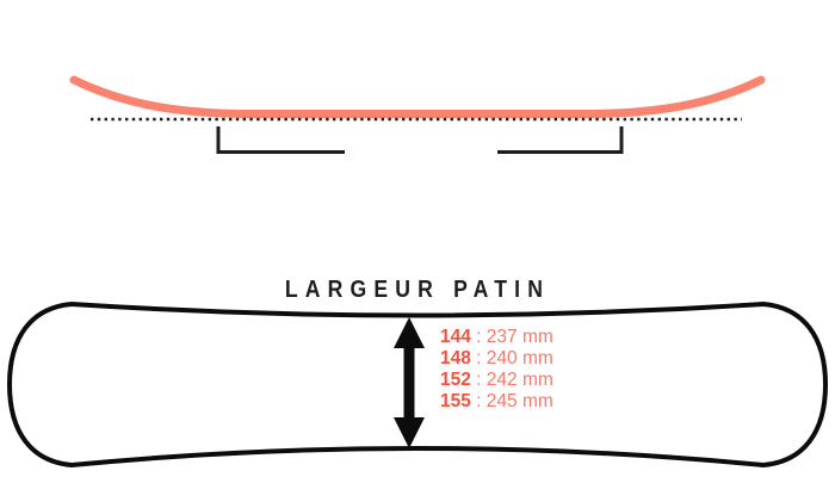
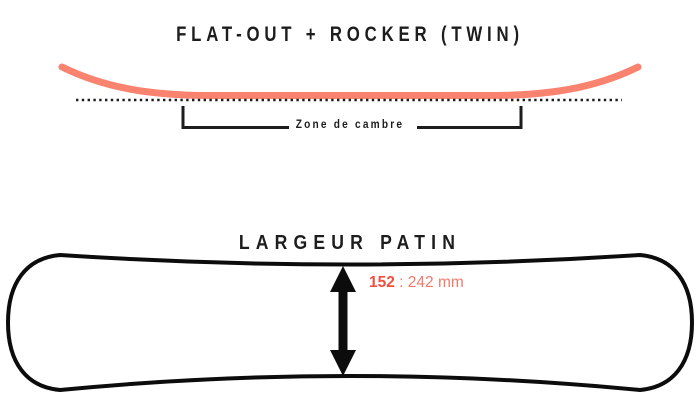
+ FLAT-OUT + ROCKER (TWIN)
+ Zone de cambre
  LARGEUR PATIN
- 144 : 237 mm
- 148 : 240 mm
  152 : 242 mm
- 155 : 245 mm
